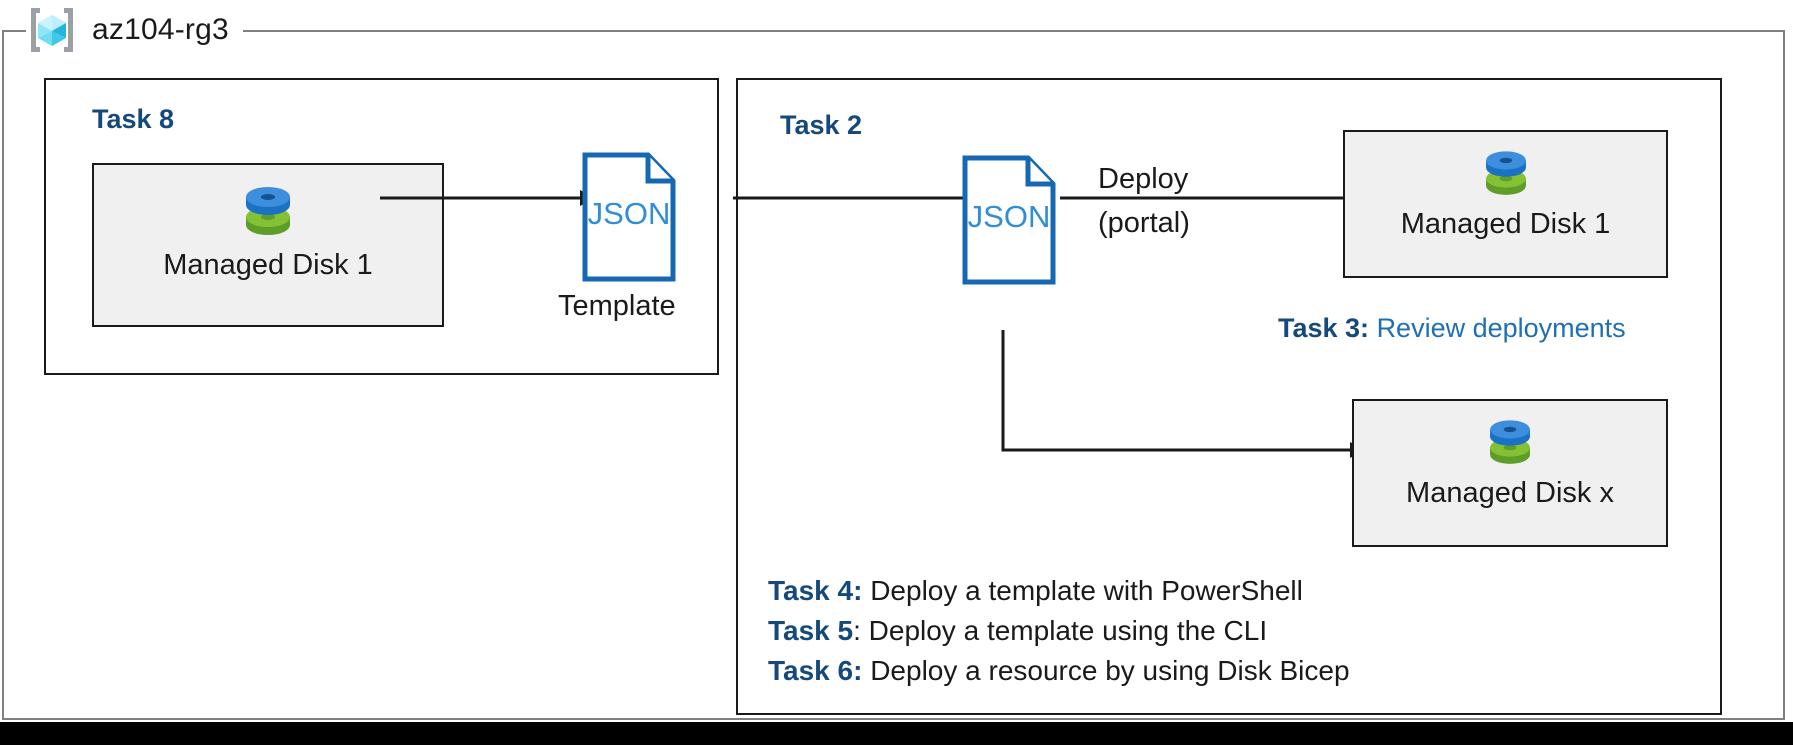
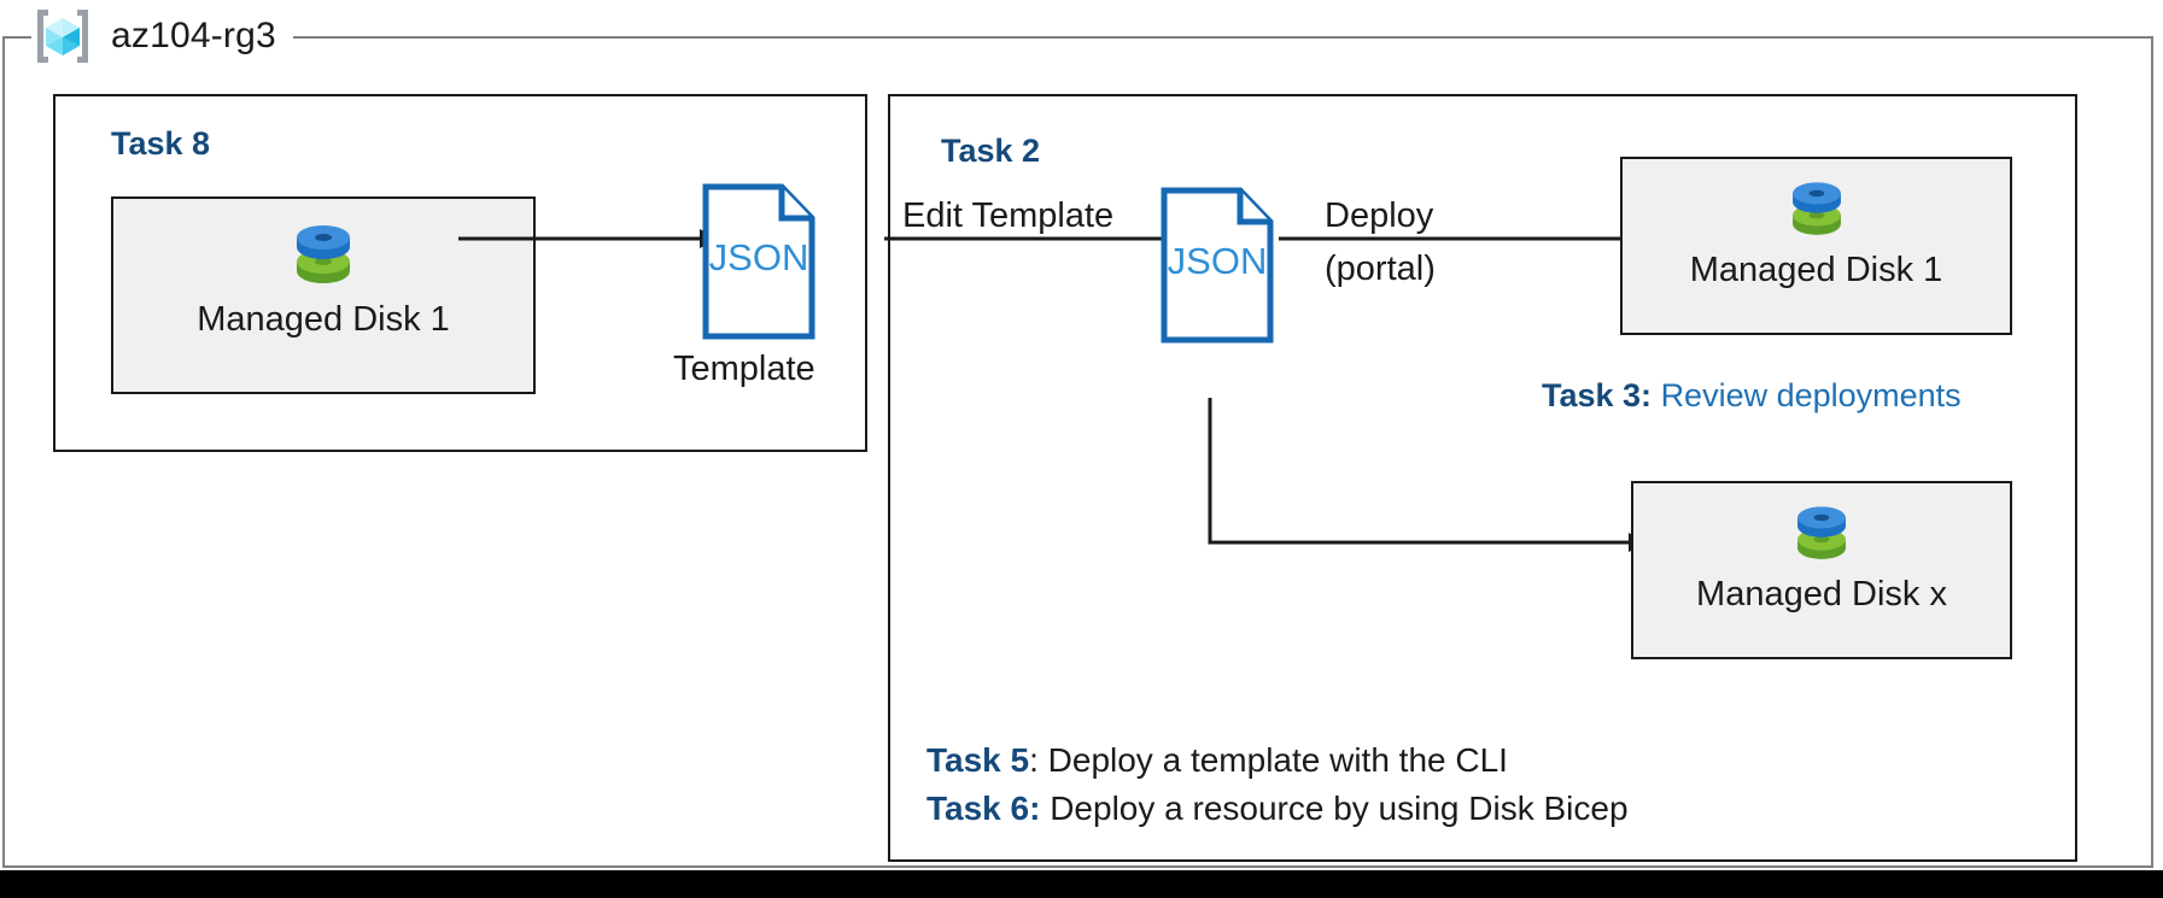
  az104-rg3
  Task 8
  Managed Disk 1
  JSON
  Template
  Task 2
+ Edit Template
  JSON
  Deploy
  (portal)
  Managed Disk 1
  Task 3: Review deployments
  Managed Disk x
- Task 4: Deploy a template with PowerShell
- Task 5: Deploy a template using the CLI
+ Task 5: Deploy a template with the CLI
  Task 6: Deploy a resource by using Disk Bicep
